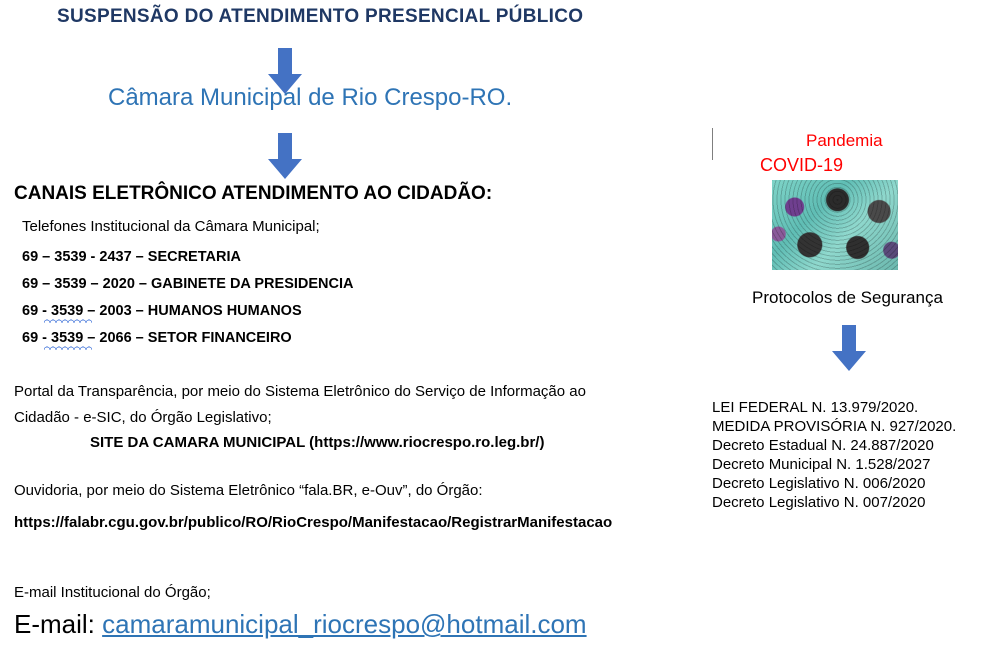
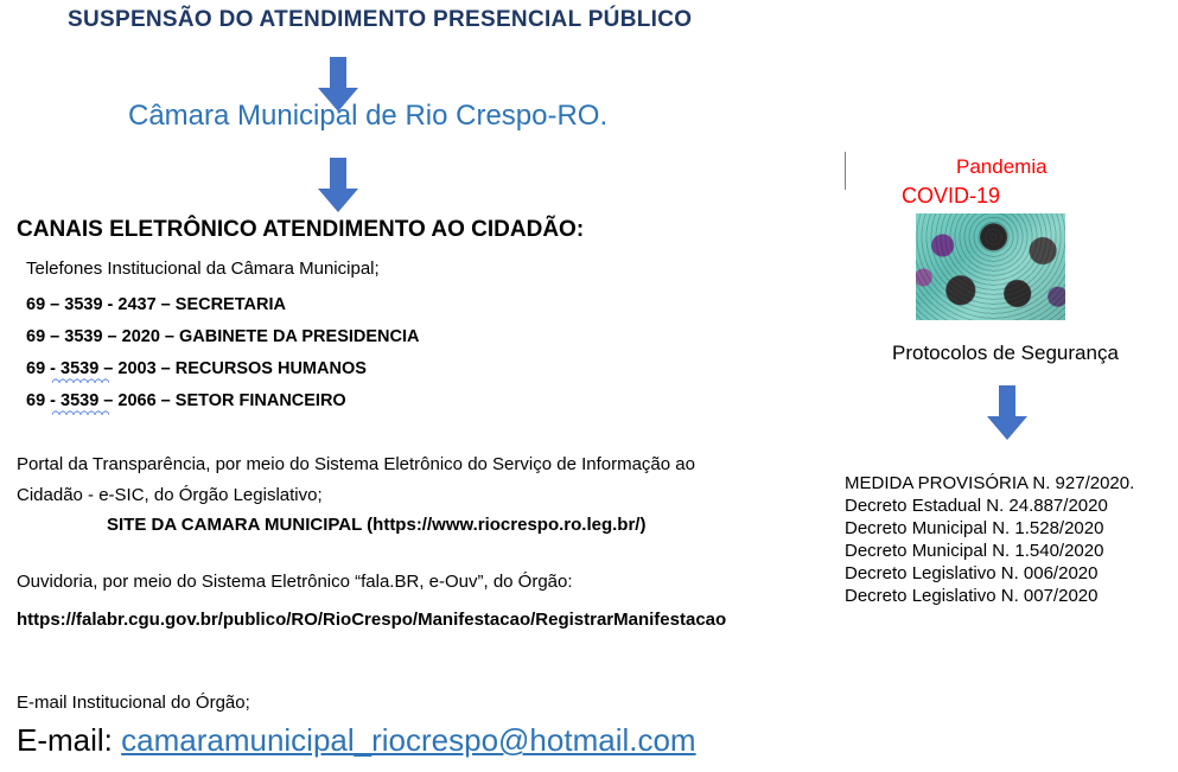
  SUSPENSÃO DO ATENDIMENTO PRESENCIAL PÚBLICO
  Câmara Municipal de Rio Crespo-RO.
  CANAIS ELETRÔNICO ATENDIMENTO AO CIDADÃO:
  Telefones Institucional da Câmara Municipal;
  69 – 3539 - 2437 – SECRETARIA
  69 – 3539 – 2020 – GABINETE DA PRESIDENCIA
- 69 - 3539 – 2003 – HUMANOS HUMANOS
+ 69 - 3539 – 2003 – RECURSOS HUMANOS
  69 - 3539 – 2066 – SETOR FINANCEIRO
  Portal da Transparência, por meio do Sistema Eletrônico do Serviço de Informação ao
  Cidadão - e-SIC, do Órgão Legislativo;
  SITE DA CAMARA MUNICIPAL (https://www.riocrespo.ro.leg.br/)
  Ouvidoria, por meio do Sistema Eletrônico “fala.BR, e-Ouv”, do Órgão:
  https://falabr.cgu.gov.br/publico/RO/RioCrespo/Manifestacao/RegistrarManifestacao
  E-mail Institucional do Órgão;
  E-mail: camaramunicipal_riocrespo@hotmail.com
  Pandemia
  COVID-19
  Protocolos de Segurança
- LEI FEDERAL N. 13.979/2020.
  MEDIDA PROVISÓRIA N. 927/2020.
  Decreto Estadual N. 24.887/2020
- Decreto Municipal N. 1.528/2027
+ Decreto Municipal N. 1.528/2020
+ Decreto Municipal N. 1.540/2020
  Decreto Legislativo N. 006/2020
  Decreto Legislativo N. 007/2020
